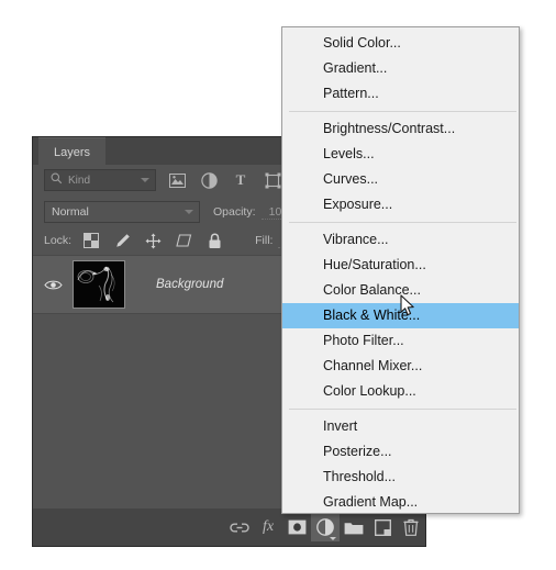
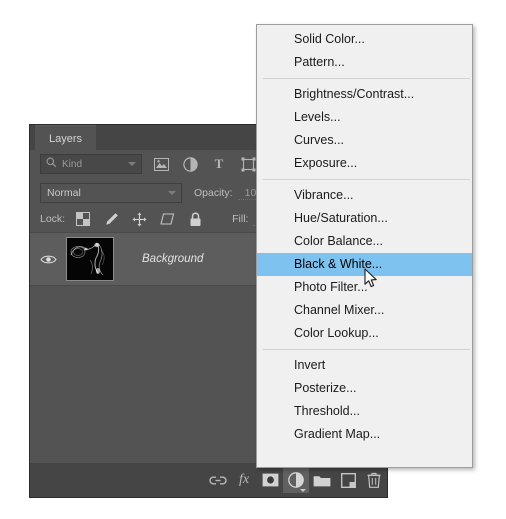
  Layers
  Kind
  T
  Normal
  Opacity:
  Lock:
  Fill:
  Background
  fx
  Solid Color...
- Gradient...
  Pattern...
  Brightness/Contrast...
  Levels...
  Curves...
  Exposure...
  Vibrance...
  Hue/Saturation...
  Color Balance...
  Black & White...
  Photo Filter...
  Channel Mixer...
  Color Lookup...
  Invert
  Posterize...
  Threshold...
  Gradient Map...
